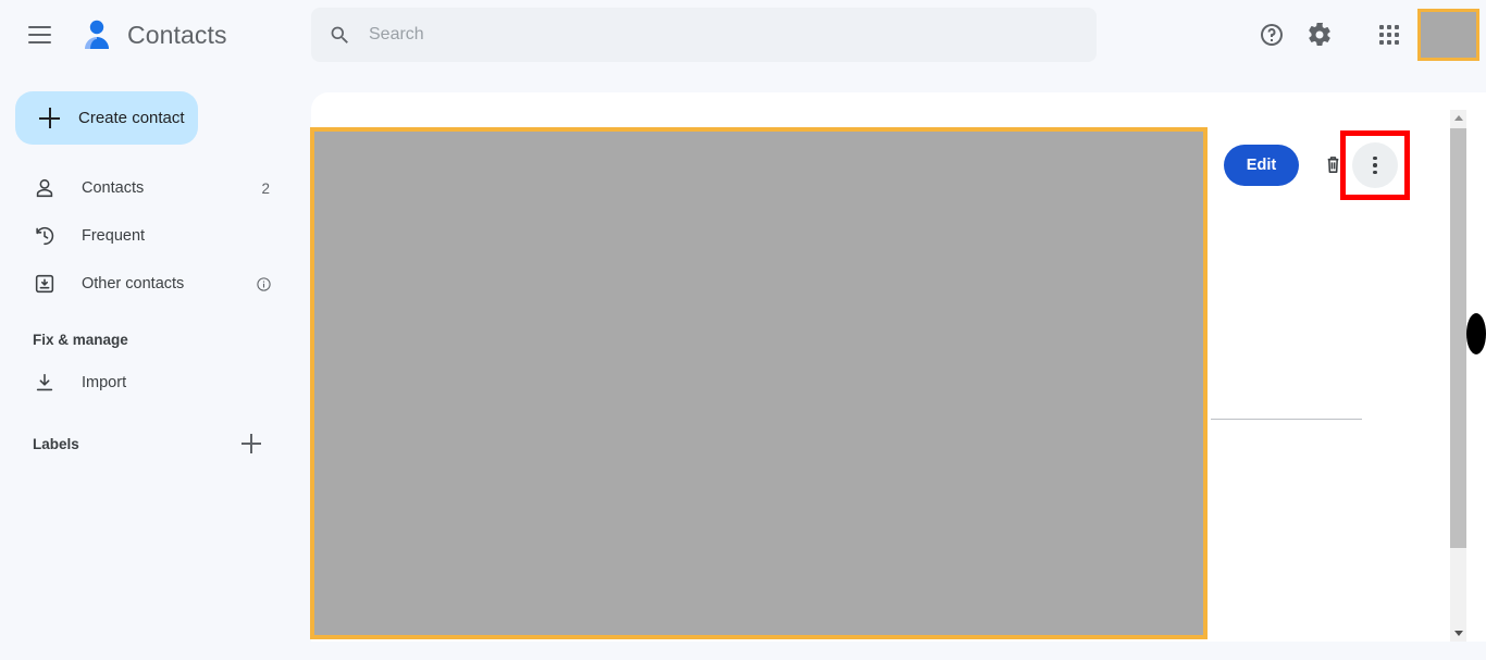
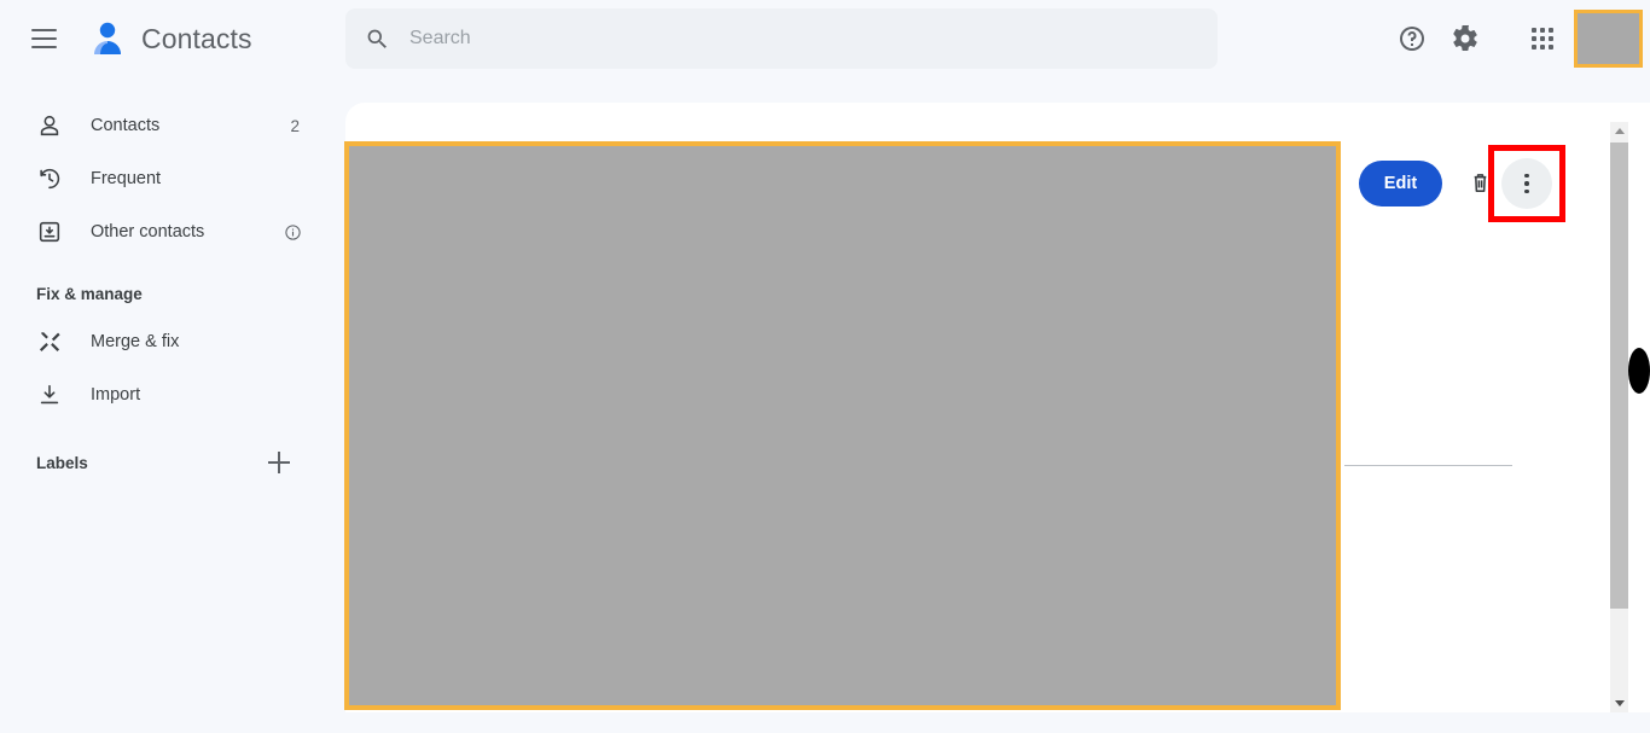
  Contacts
  Search
- Create contact
  Contacts
  2
  Frequent
  Other contacts
  Fix & manage
+ Merge & fix
  Import
  Labels
  Edit
